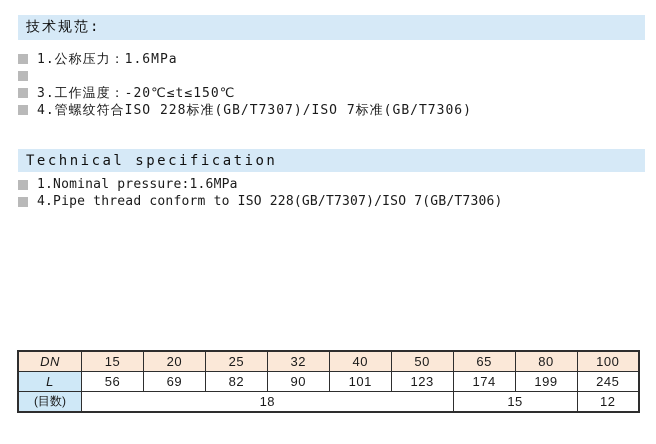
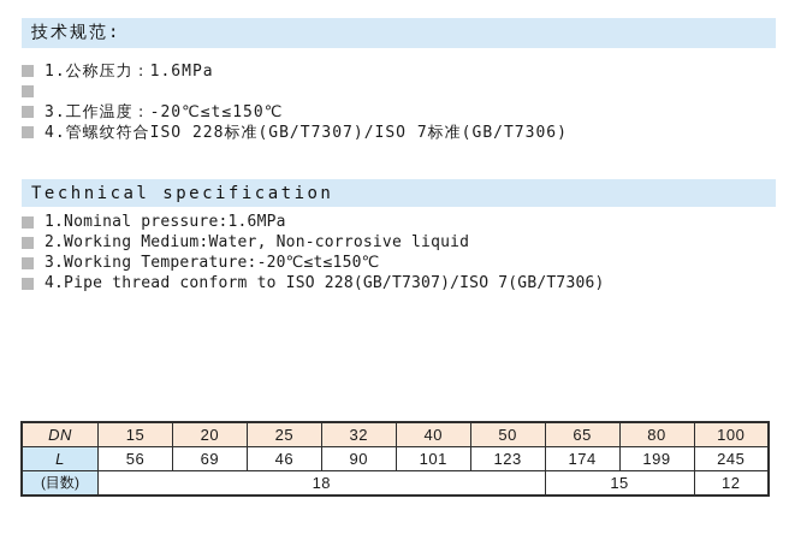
  技术规范:
  1.公称压力：1.6MPa
  3.工作温度：-20℃≤t≤150℃
  4.管螺纹符合ISO 228标准(GB/T7307)/ISO 7标准(GB/T7306)
  Technical specification
  1.Nominal pressure:1.6MPa
+ 2.Working Medium:Water, Non-corrosive liquid
+ 3.Working Temperature:-20℃≤t≤150℃
  4.Pipe thread conform to ISO 228(GB/T7307)/ISO 7(GB/T7306)
  DN	15	20	25	32	40	50	65	80	100
- L	56	69	82	90	101	123	174	199	245
+ L	56	69	46	90	101	123	174	199	245
  (目数)	18	15	12
